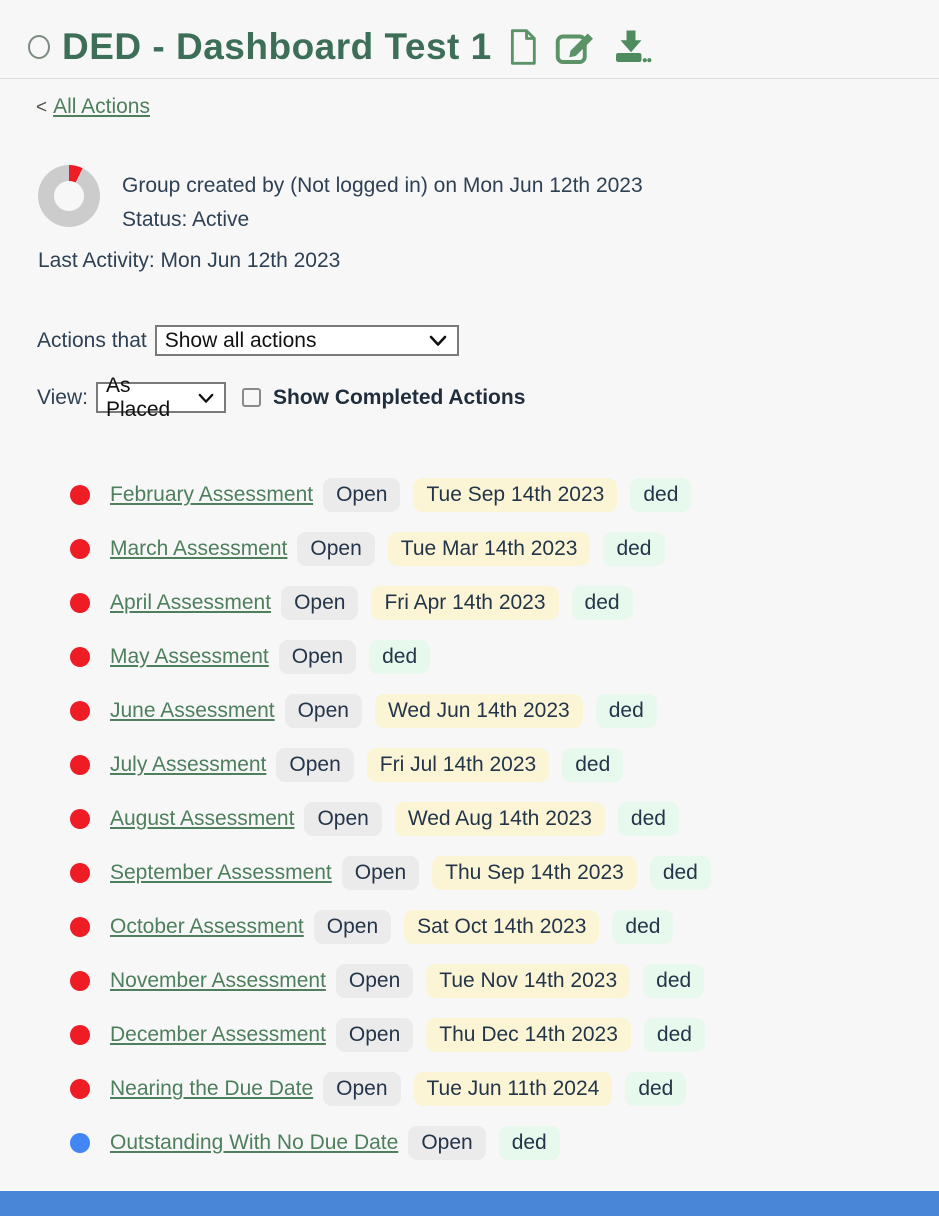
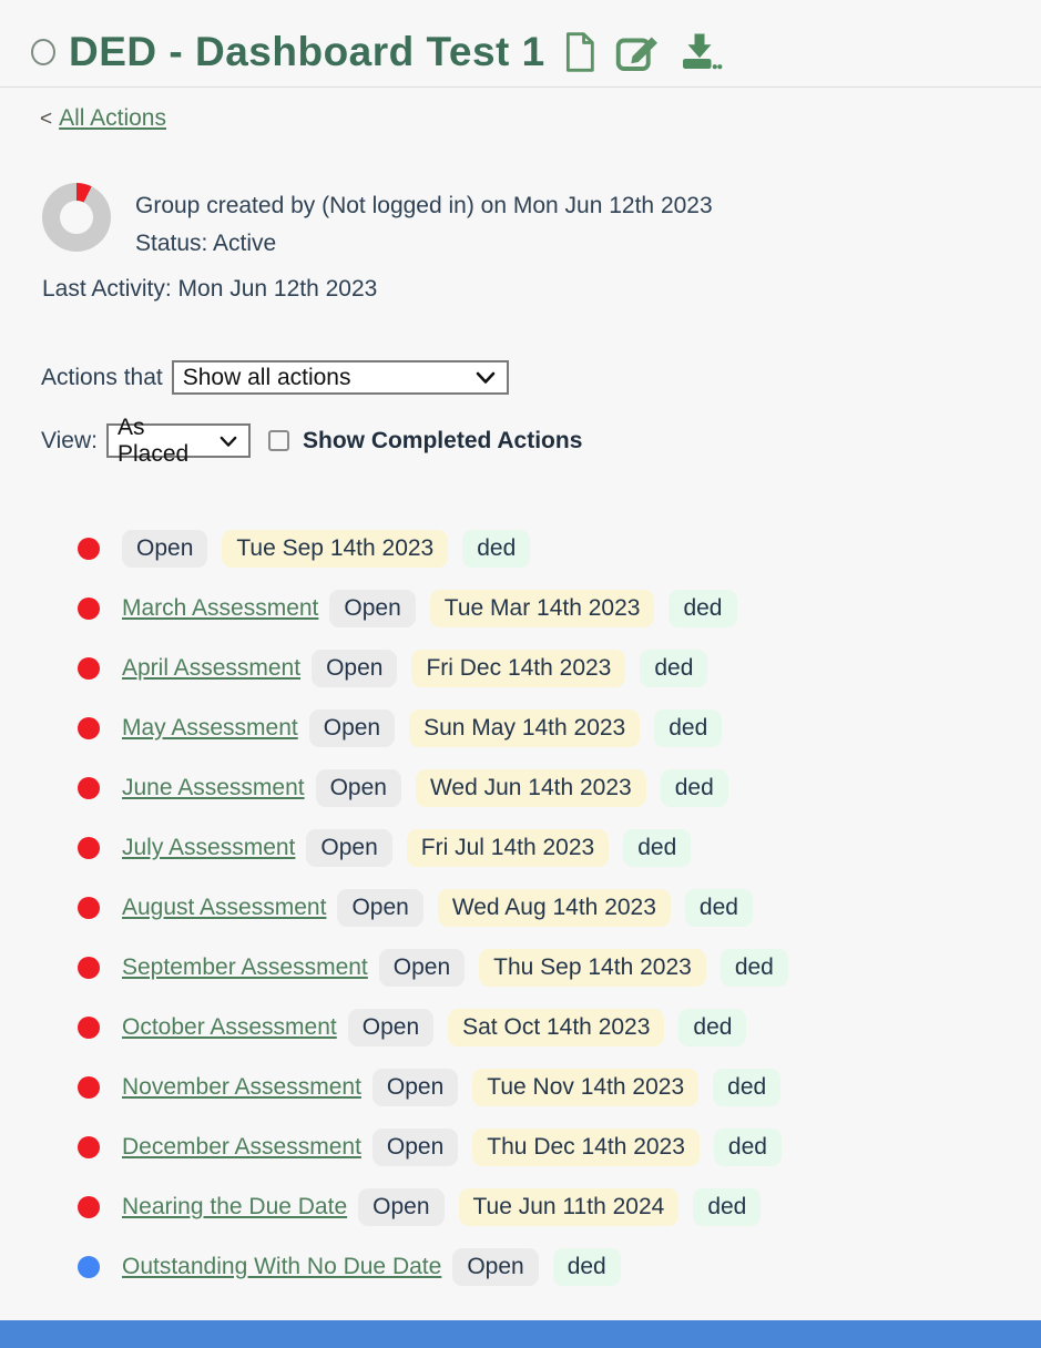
  DED - Dashboard Test 1
  <
  All Actions
  Group created by (Not logged in) on Mon Jun 12th 2023
  Status: Active
  Last Activity: Mon Jun 12th 2023
  Actions that
  Show all actions
  View:
  As Placed
  Show Completed Actions
- February Assessment
  Open
  Tue Sep 14th 2023
  ded
  March Assessment
  Open
  Tue Mar 14th 2023
  ded
  April Assessment
  Open
- Fri Apr 14th 2023
+ Fri Dec 14th 2023
  ded
  May Assessment
  Open
+ Sun May 14th 2023
  ded
  June Assessment
  Open
  Wed Jun 14th 2023
  ded
  July Assessment
  Open
  Fri Jul 14th 2023
  ded
  August Assessment
  Open
  Wed Aug 14th 2023
  ded
  September Assessment
  Open
  Thu Sep 14th 2023
  ded
  October Assessment
  Open
  Sat Oct 14th 2023
  ded
  November Assessment
  Open
  Tue Nov 14th 2023
  ded
  December Assessment
  Open
  Thu Dec 14th 2023
  ded
  Nearing the Due Date
  Open
  Tue Jun 11th 2024
  ded
  Outstanding With No Due Date
  Open
  ded
